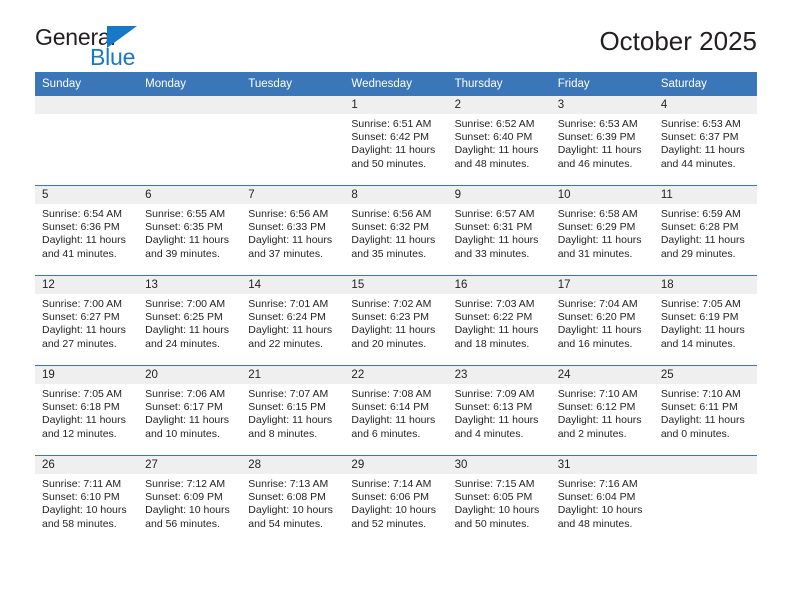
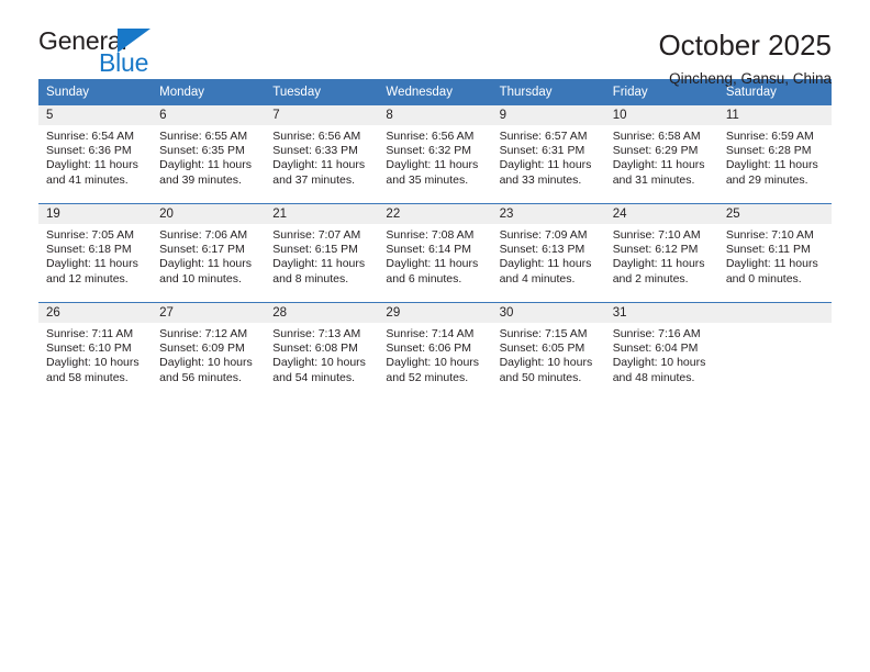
  General
  Blue
  October 2025
+ Qincheng, Gansu, China
  Sunday	Monday	Tuesday	Wednesday	Thursday	Friday	Saturday
- 			1Sunrise: 6:51 AMSunset: 6:42 PMDaylight: 11 hoursand 50 minutes.	2Sunrise: 6:52 AMSunset: 6:40 PMDaylight: 11 hoursand 48 minutes.	3Sunrise: 6:53 AMSunset: 6:39 PMDaylight: 11 hoursand 46 minutes.	4Sunrise: 6:53 AMSunset: 6:37 PMDaylight: 11 hoursand 44 minutes.
  5Sunrise: 6:54 AMSunset: 6:36 PMDaylight: 11 hoursand 41 minutes.	6Sunrise: 6:55 AMSunset: 6:35 PMDaylight: 11 hoursand 39 minutes.	7Sunrise: 6:56 AMSunset: 6:33 PMDaylight: 11 hoursand 37 minutes.	8Sunrise: 6:56 AMSunset: 6:32 PMDaylight: 11 hoursand 35 minutes.	9Sunrise: 6:57 AMSunset: 6:31 PMDaylight: 11 hoursand 33 minutes.	10Sunrise: 6:58 AMSunset: 6:29 PMDaylight: 11 hoursand 31 minutes.	11Sunrise: 6:59 AMSunset: 6:28 PMDaylight: 11 hoursand 29 minutes.
- 12Sunrise: 7:00 AMSunset: 6:27 PMDaylight: 11 hoursand 27 minutes.	13Sunrise: 7:00 AMSunset: 6:25 PMDaylight: 11 hoursand 24 minutes.	14Sunrise: 7:01 AMSunset: 6:24 PMDaylight: 11 hoursand 22 minutes.	15Sunrise: 7:02 AMSunset: 6:23 PMDaylight: 11 hoursand 20 minutes.	16Sunrise: 7:03 AMSunset: 6:22 PMDaylight: 11 hoursand 18 minutes.	17Sunrise: 7:04 AMSunset: 6:20 PMDaylight: 11 hoursand 16 minutes.	18Sunrise: 7:05 AMSunset: 6:19 PMDaylight: 11 hoursand 14 minutes.
  19Sunrise: 7:05 AMSunset: 6:18 PMDaylight: 11 hoursand 12 minutes.	20Sunrise: 7:06 AMSunset: 6:17 PMDaylight: 11 hoursand 10 minutes.	21Sunrise: 7:07 AMSunset: 6:15 PMDaylight: 11 hoursand 8 minutes.	22Sunrise: 7:08 AMSunset: 6:14 PMDaylight: 11 hoursand 6 minutes.	23Sunrise: 7:09 AMSunset: 6:13 PMDaylight: 11 hoursand 4 minutes.	24Sunrise: 7:10 AMSunset: 6:12 PMDaylight: 11 hoursand 2 minutes.	25Sunrise: 7:10 AMSunset: 6:11 PMDaylight: 11 hoursand 0 minutes.
  26Sunrise: 7:11 AMSunset: 6:10 PMDaylight: 10 hoursand 58 minutes.	27Sunrise: 7:12 AMSunset: 6:09 PMDaylight: 10 hoursand 56 minutes.	28Sunrise: 7:13 AMSunset: 6:08 PMDaylight: 10 hoursand 54 minutes.	29Sunrise: 7:14 AMSunset: 6:06 PMDaylight: 10 hoursand 52 minutes.	30Sunrise: 7:15 AMSunset: 6:05 PMDaylight: 10 hoursand 50 minutes.	31Sunrise: 7:16 AMSunset: 6:04 PMDaylight: 10 hoursand 48 minutes.
